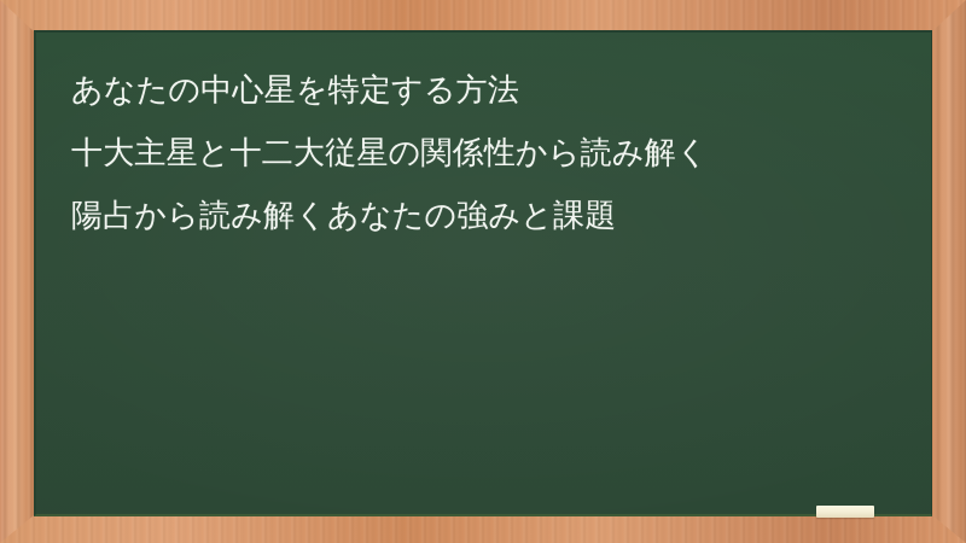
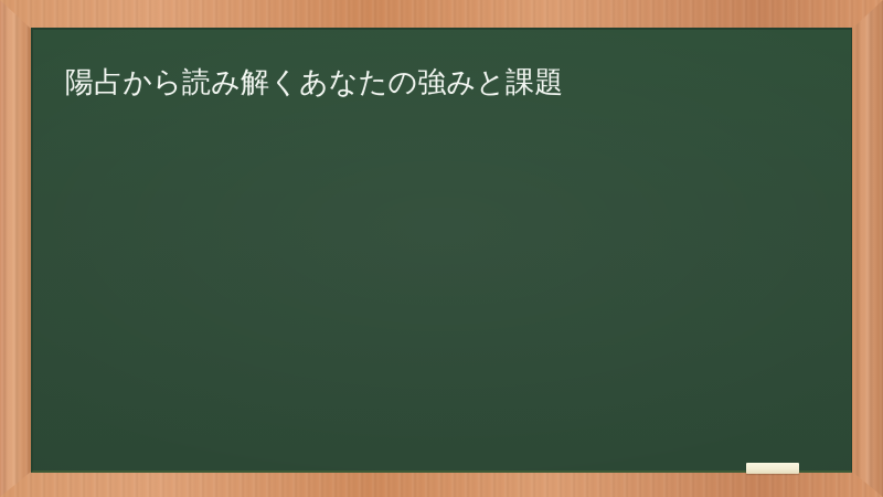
- あなたの中心星を特定する方法
- 十大主星と十二大従星の関係性から読み解く
  陽占から読み解くあなたの強みと課題
